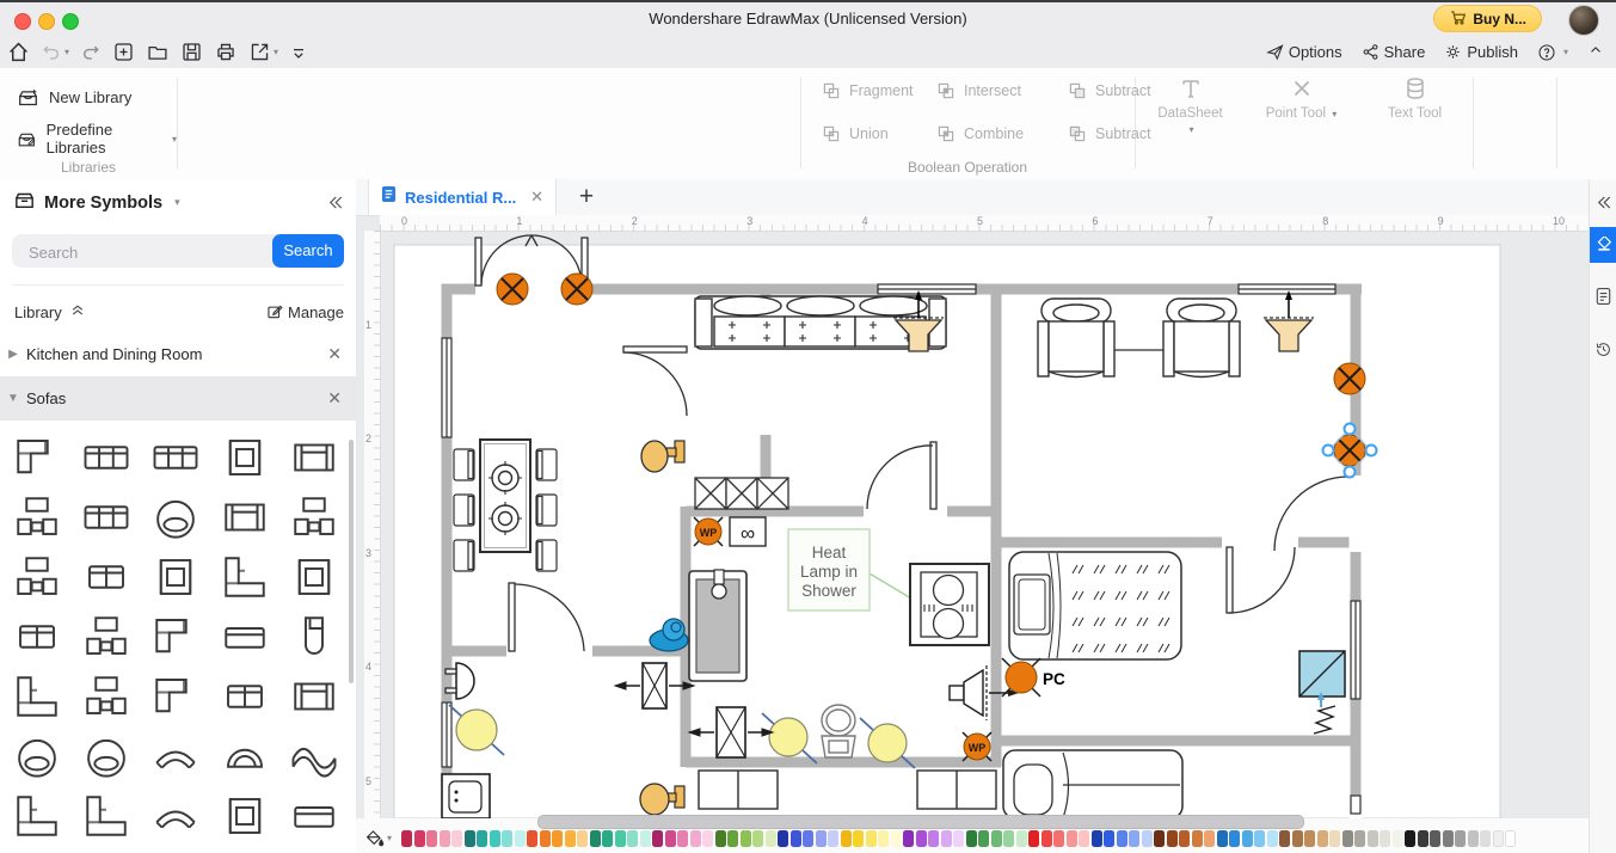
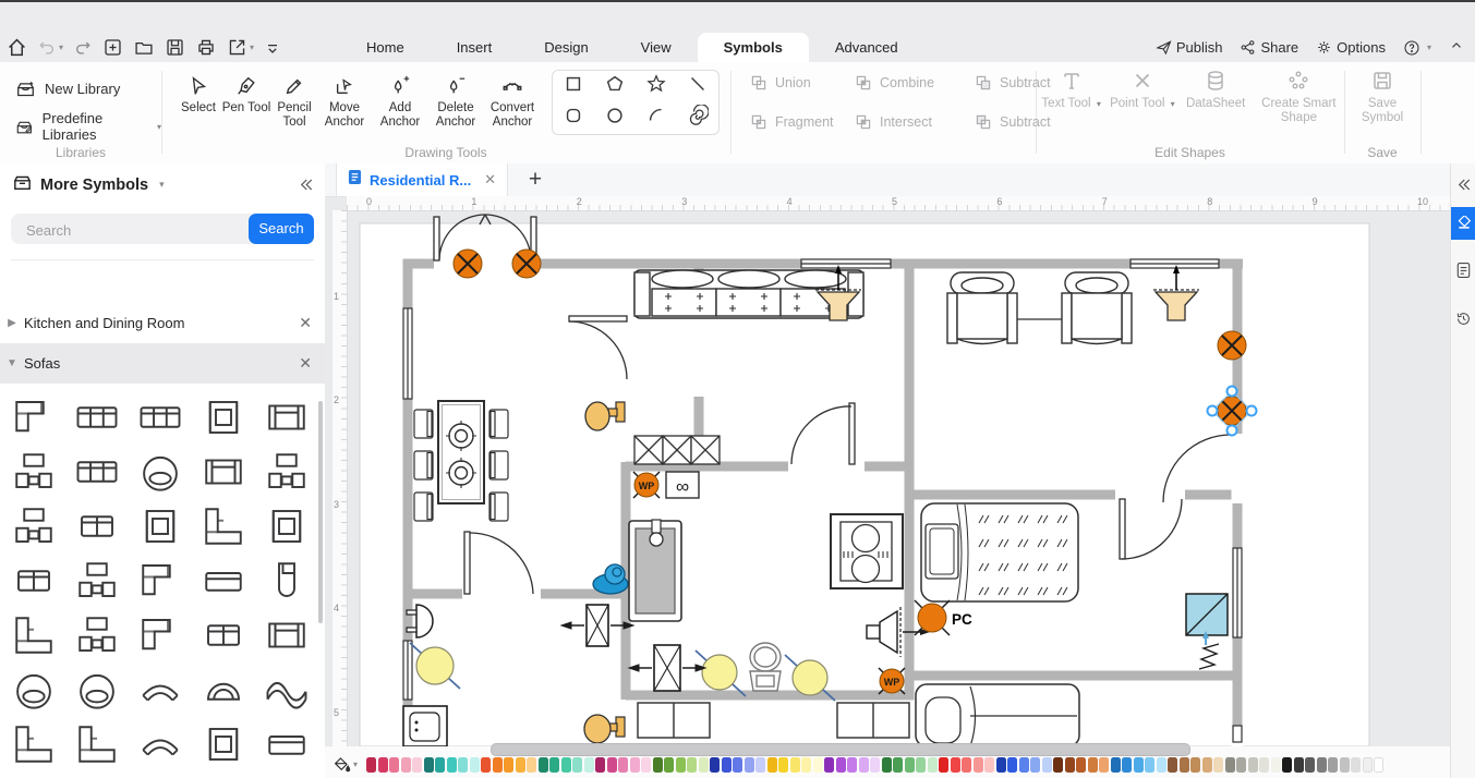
- Wondershare EdrawMax (Unlicensed Version)
- Buy N...
  ▾
  ▾
+ Home
+ Insert
+ Design
+ View
+ Symbols
+ Advanced
- Options
+ Publish
  Share
- Publish
+ Options
  ▾
  New Library
  Predefine Libraries
  ▾
  Libraries
+ Select
+ Pen Tool
+ Pencil Tool
+ Move Anchor
+ Add Anchor
+ Delete Anchor
+ Convert Anchor
+ Drawing Tools
- Fragment
+ Union
- Intersect
+ Combine
  Subtract
- Union
+ Fragment
- Combine
+ Intersect
  Subtract
- Boolean Operation
- DataSheet ▾
+ Text Tool ▾
  Point Tool ▾
- Text Tool
+ DataSheet
+ Create Smart Shape
+ Edit Shapes
+ Save Symbol
+ Save
  More Symbols
  ▾
  Search
  Search
- Library
- Manage
  ▶
  Kitchen and Dining Room
  ✕
  ▼
  Sofas
  ✕
  Residential R...
  ✕
  +
  0
  1
  2
  3
  4
  5
  6
  7
  8
  9
  10
  1
  2
  3
  4
  5
  WP
  ∞
- Heat
- Lamp in
- Shower
  WP
  PC
  ▾
